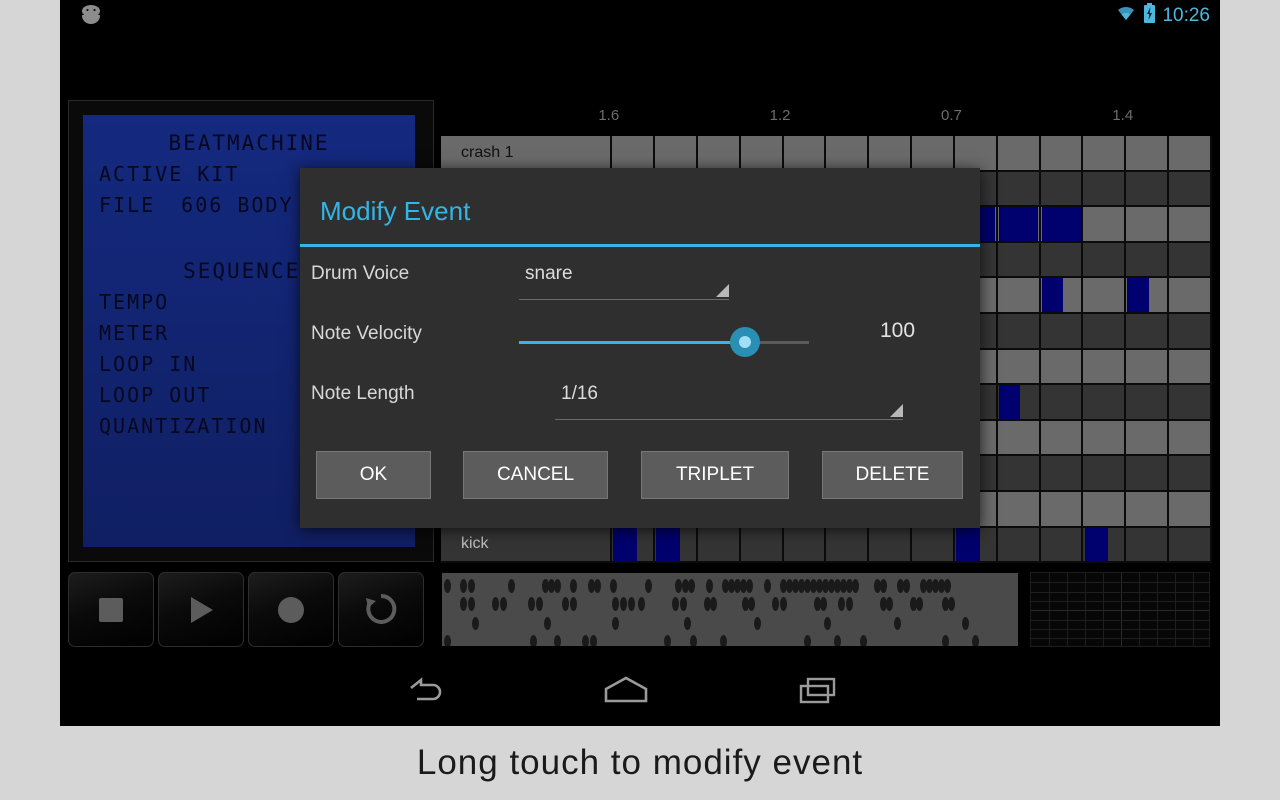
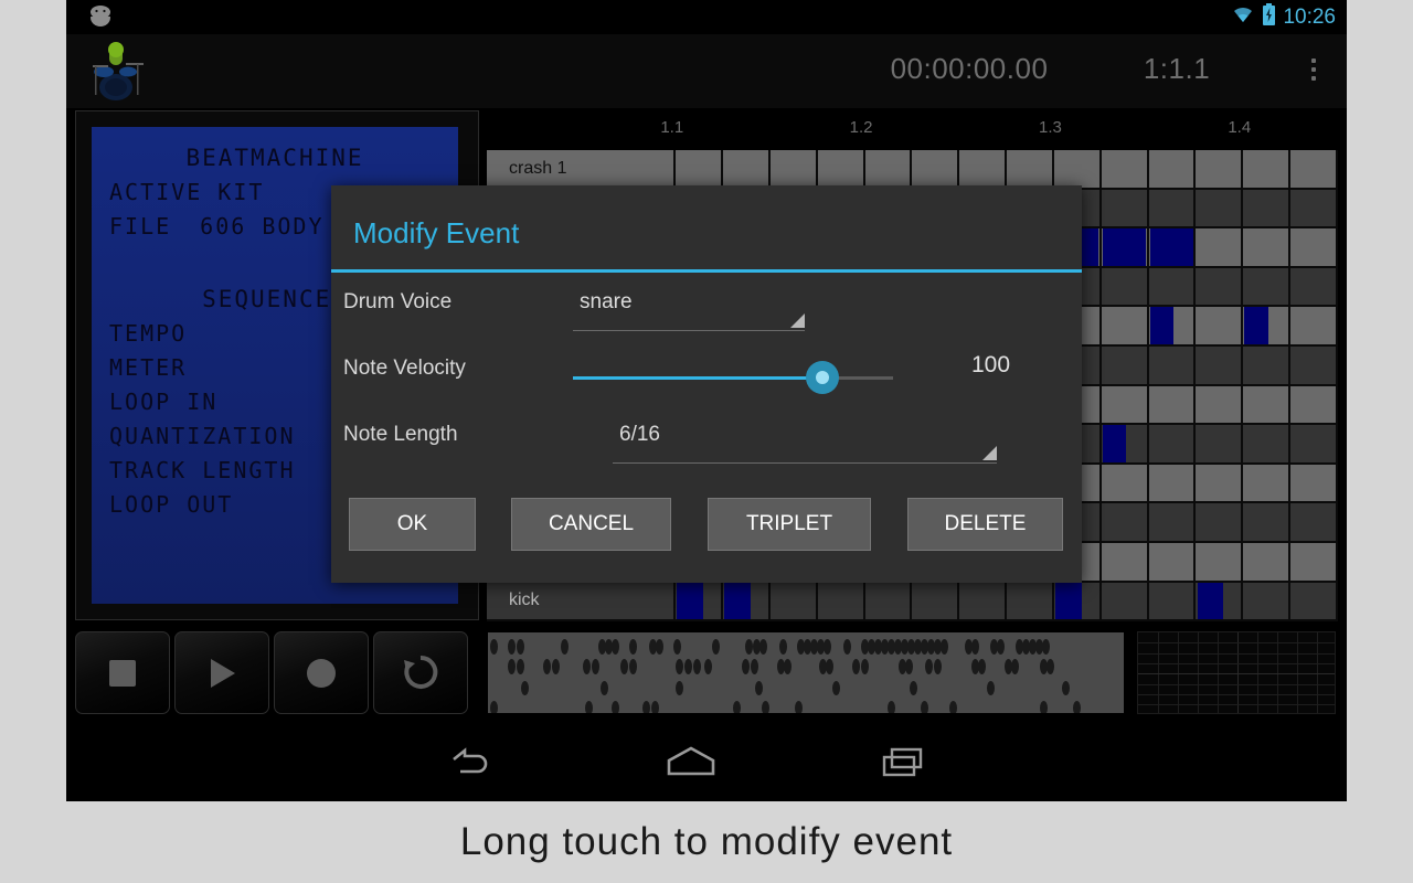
  10:26
+ 00:00:00.00
+ 1:1.1
  BEATMACHINE
  ACTIVE KIT
  SEQUENCE
  TEMPO
  METER
  LOOP IN
- LOOP OUT
+ QUANTIZATION
+ TRACK LENGTH
- QUANTIZATION
+ LOOP OUT
- 1.6
+ 1.1
  1.2
- 0.7
+ 1.3
  1.4
  crash 1
  kick
  Modify Event
  Drum Voice
  snare
  Note Velocity
  100
  Note Length
- 1/16
+ 6/16
  OK
  CANCEL
  TRIPLET
  DELETE
  Long touch to modify event
